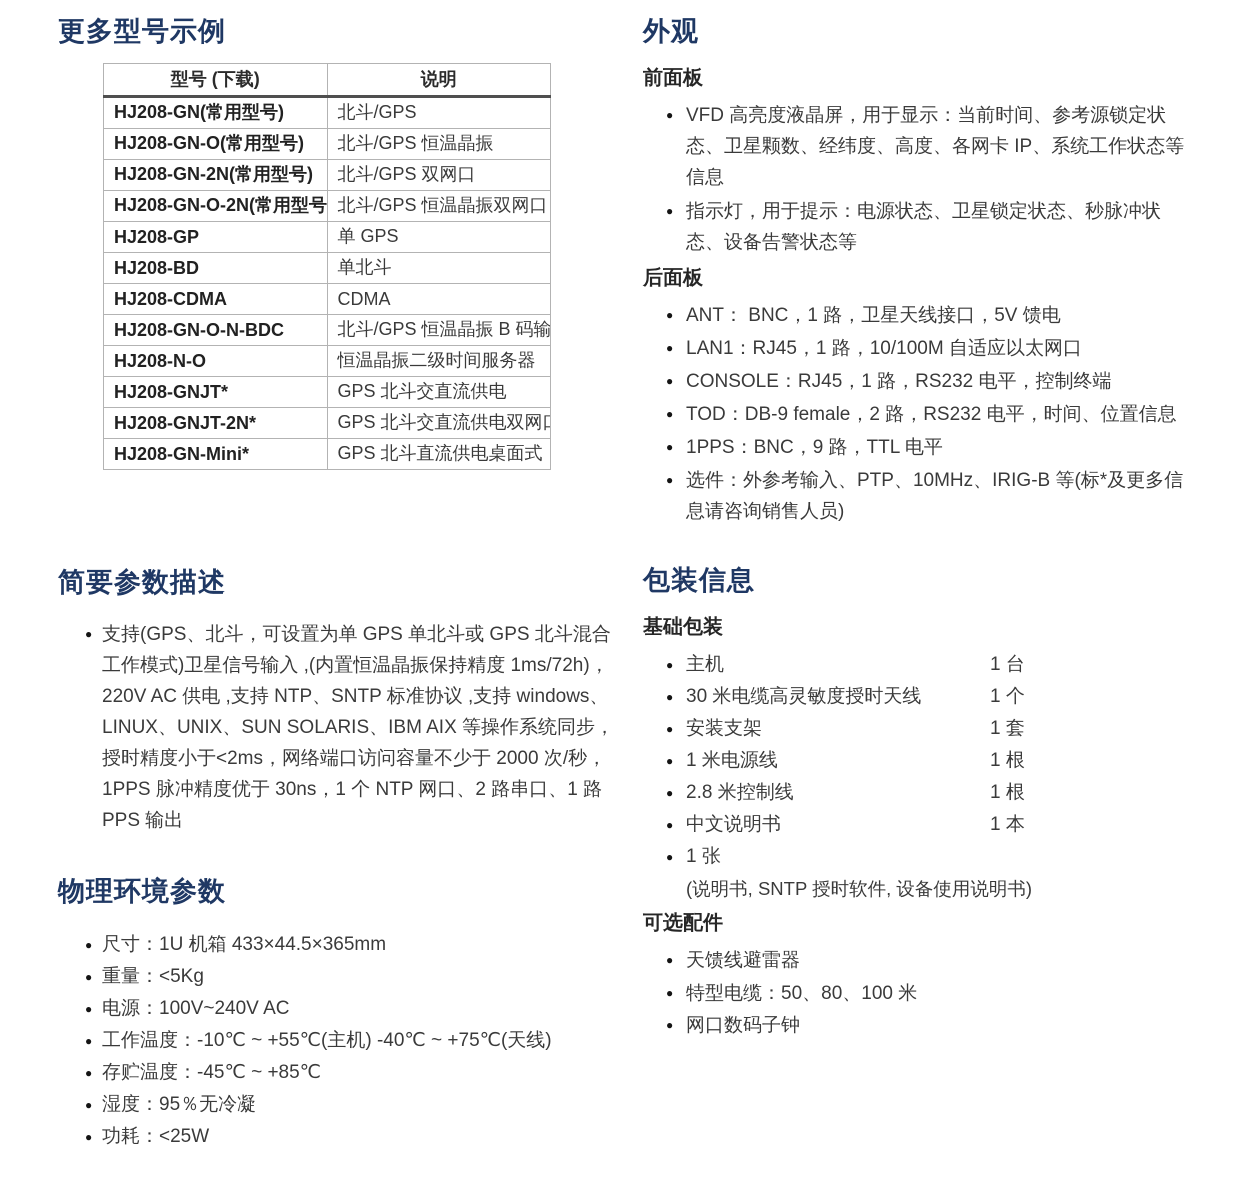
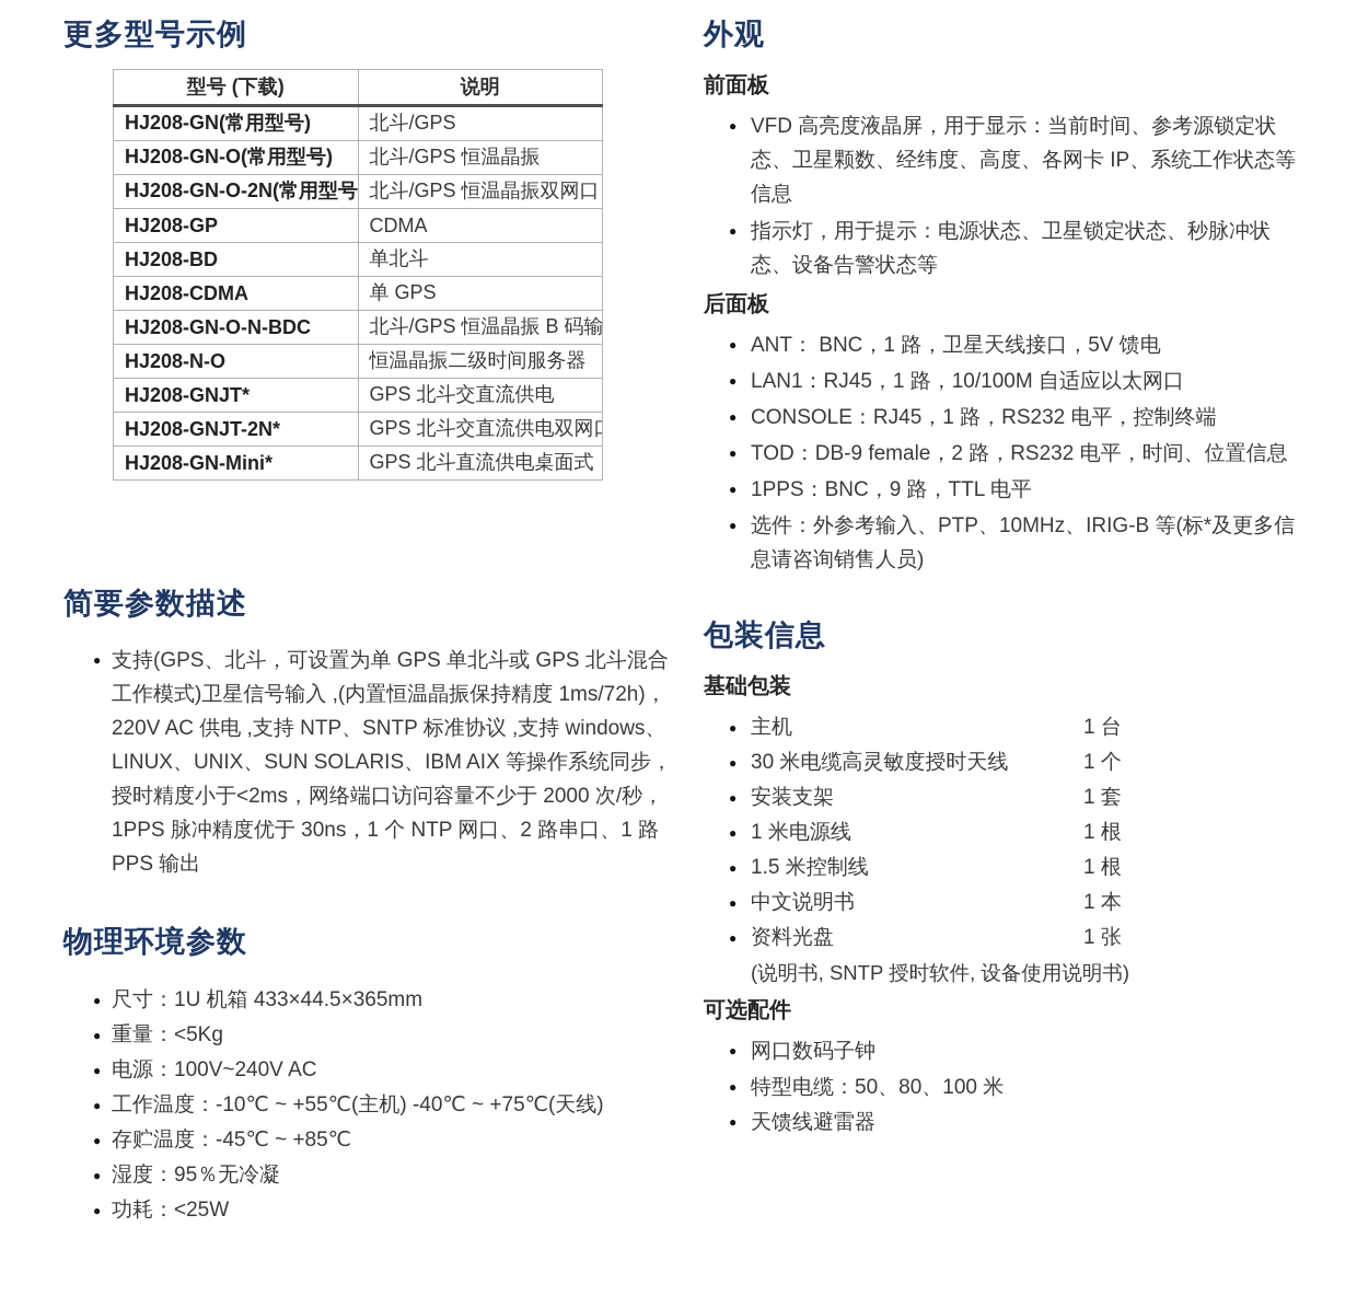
  更多型号示例
  型号 (下载)	说明
  HJ208-GN(常用型号)	北斗/GPS
  HJ208-GN-O(常用型号)	北斗/GPS 恒温晶振
- HJ208-GN-2N(常用型号)	北斗/GPS 双网口
  HJ208-GN-O-2N(常用型号	北斗/GPS 恒温晶振双网口
- HJ208-GP	单 GPS
+ HJ208-GP	CDMA
  HJ208-BD	单北斗
- HJ208-CDMA	CDMA
+ HJ208-CDMA	单 GPS
  HJ208-GN-O-N-BDC	北斗/GPS 恒温晶振 B 码输
  HJ208-N-O	恒温晶振二级时间服务器
  HJ208-GNJT*	GPS 北斗交直流供电
  HJ208-GNJT-2N*	GPS 北斗交直流供电双网
  HJ208-GN-Mini*	GPS 北斗直流供电桌面式
  简要参数描述
  ●
  支持(GPS、北斗，可设置为单 GPS 单北斗或 GPS 北斗混合工作模式)卫星信号输入 ,(内置恒温晶振保持精度 1ms/72h)，220V AC 供电 ,支持 NTP、SNTP 标准协议 ,支持 windows、LINUX、UNIX、SUN SOLARIS、IBM AIX 等操作系统同步，授时精度小于<2ms，网络端口访问容量不少于 2000 次/秒，1PPS 脉冲精度优于 30ns，1 个 NTP 网口、2 路串口、1 路 PPS 输出
  物理环境参数
  ●
  尺寸：1U 机箱 433×44.5×365mm
  ●
  重量：<5Kg
  ●
  电源：100V~240V AC
  ●
  工作温度：-10℃ ~ +55℃(主机) -40℃ ~ +75℃(天线)
  ●
  存贮温度：-45℃ ~ +85℃
  ●
  湿度：95％无冷凝
  ●
  功耗：<25W
  外观
  前面板
  ●
  VFD 高亮度液晶屏，用于显示：当前时间、参考源锁定状态、卫星颗数、经纬度、高度、各网卡 IP、系统工作状态等信息
  ●
  指示灯，用于提示：电源状态、卫星锁定状态、秒脉冲状态、设备告警状态等
  后面板
  ●
  ANT： BNC，1 路，卫星天线接口，5V 馈电
  ●
  LAN1：RJ45，1 路，10/100M 自适应以太网口
  ●
  CONSOLE：RJ45，1 路，RS232 电平，控制终端
  ●
  TOD：DB-9 female，2 路，RS232 电平，时间、位置信息
  ●
  1PPS：BNC，9 路，TTL 电平
  ●
  选件：外参考输入、PTP、10MHz、IRIG-B 等(标*及更多信息请咨询销售人员)
  包装信息
  基础包装
  ●
  主机
  1 台
  ●
  30 米电缆高灵敏度授时天线
  1 个
  ●
  安装支架
  1 套
  ●
  1 米电源线
  1 根
  ●
- 2.8 米控制线
+ 1.5 米控制线
  1 根
  ●
  中文说明书
  1 本
  ●
+ 资料光盘
  1 张
  (说明书, SNTP 授时软件, 设备使用说明书)
  可选配件
  ●
- 天馈线避雷器
+ 网口数码子钟
  ●
  特型电缆：50、80、100 米
  ●
- 网口数码子钟
+ 天馈线避雷器
